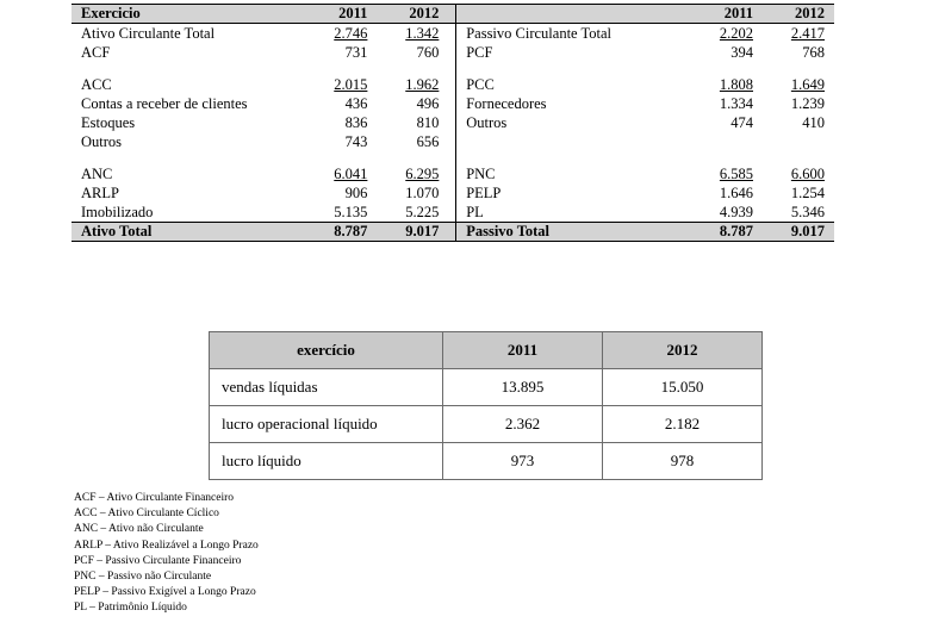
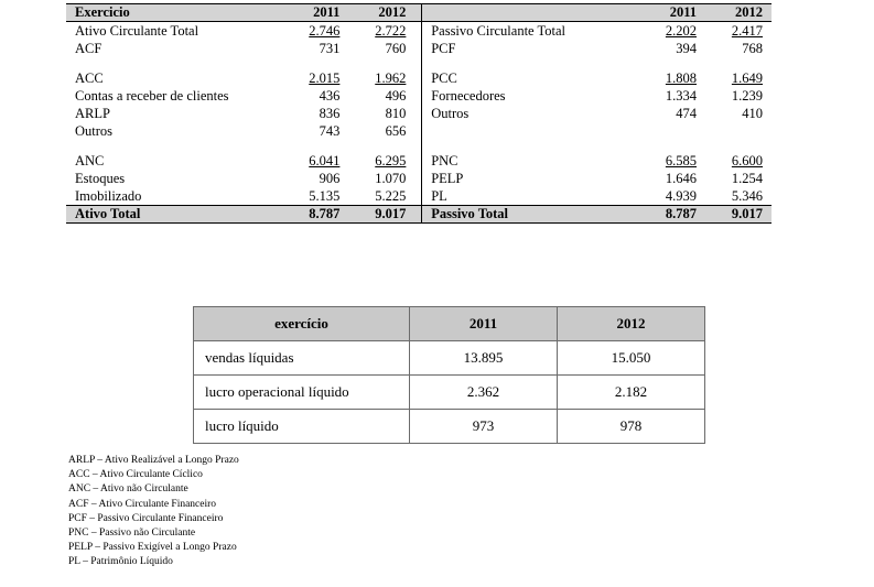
  Exercicio	2011	2012			2011	2012
- Ativo Circulante Total	2.746	1.342		Passivo Circulante Total	2.202	2.417
+ Ativo Circulante Total	2.746	2.722		Passivo Circulante Total	2.202	2.417
  ACF	731	760		PCF	394	768
  ACC	2.015	1.962		PCC	1.808	1.649
  Contas a receber de clientes	436	496		Fornecedores	1.334	1.239
- Estoques	836	810		Outros	474	410
+ ARLP	836	810		Outros	474	410
  Outros	743	656
  ANC	6.041	6.295		PNC	6.585	6.600
- ARLP	906	1.070		PELP	1.646	1.254
+ Estoques	906	1.070		PELP	1.646	1.254
  Imobilizado	5.135	5.225		PL	4.939	5.346
  Ativo Total	8.787	9.017		Passivo Total	8.787	9.017
  exercício	2011	2012
  vendas líquidas	13.895	15.050
  lucro operacional líquido	2.362	2.182
  lucro líquido	973	978
- ACF – Ativo Circulante Financeiro
+ ARLP – Ativo Realizável a Longo Prazo
  ACC – Ativo Circulante Cíclico
  ANC – Ativo não Circulante
- ARLP – Ativo Realizável a Longo Prazo
+ ACF – Ativo Circulante Financeiro
  PCF – Passivo Circulante Financeiro
  PNC – Passivo não Circulante
  PELP – Passivo Exigível a Longo Prazo
  PL – Patrimônio Líquido
